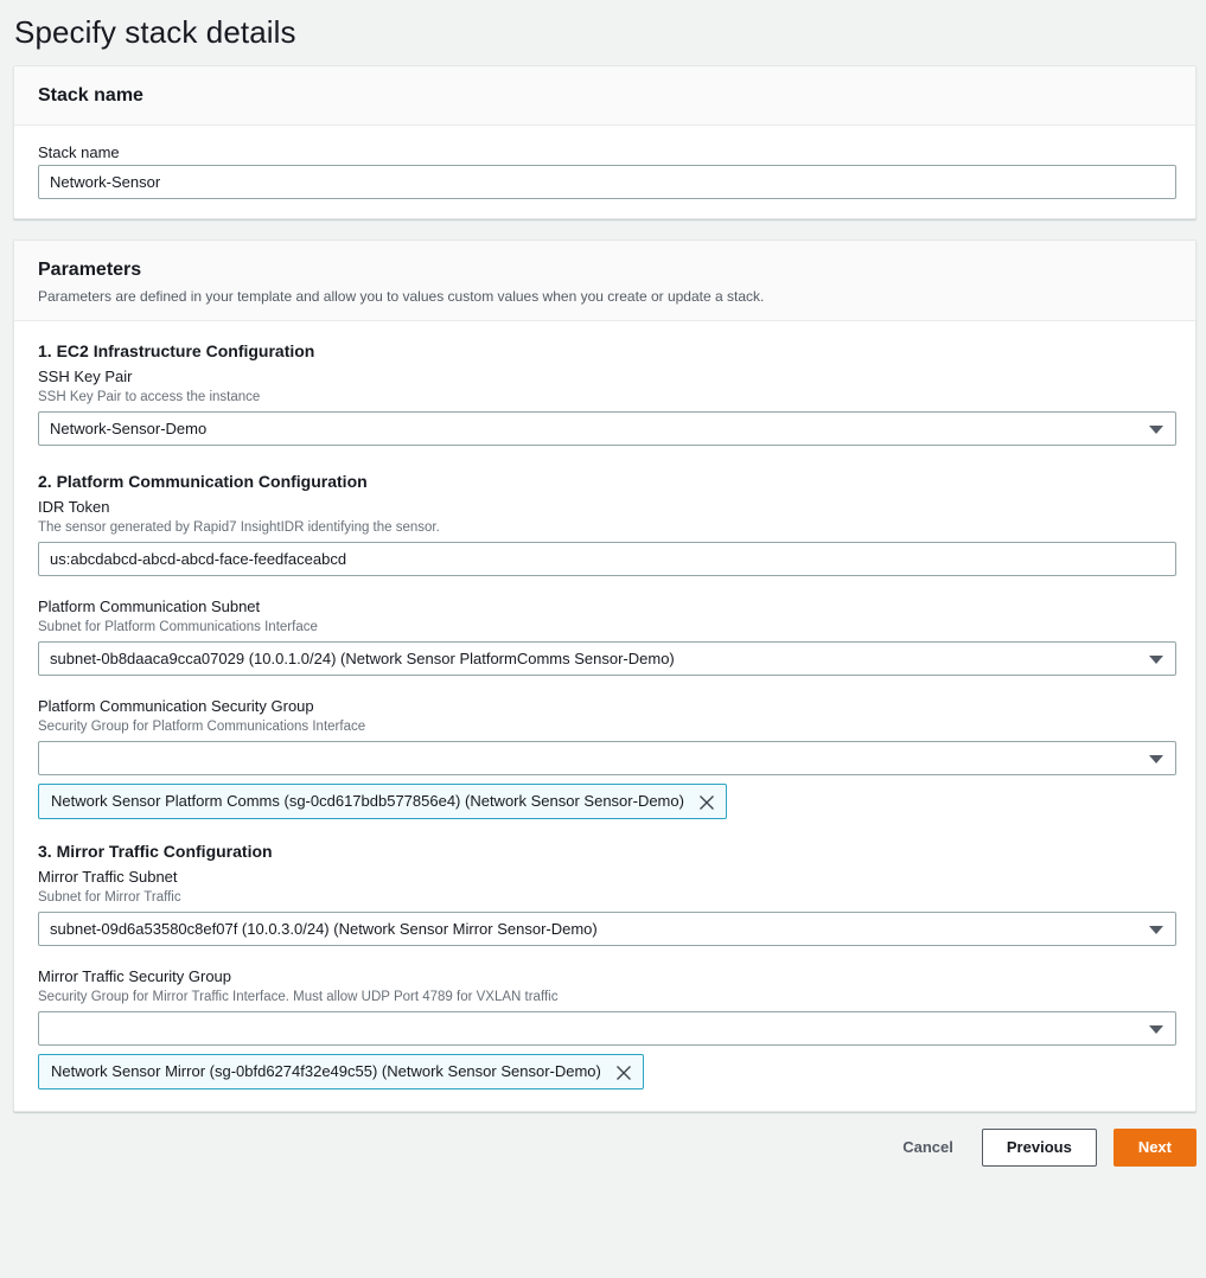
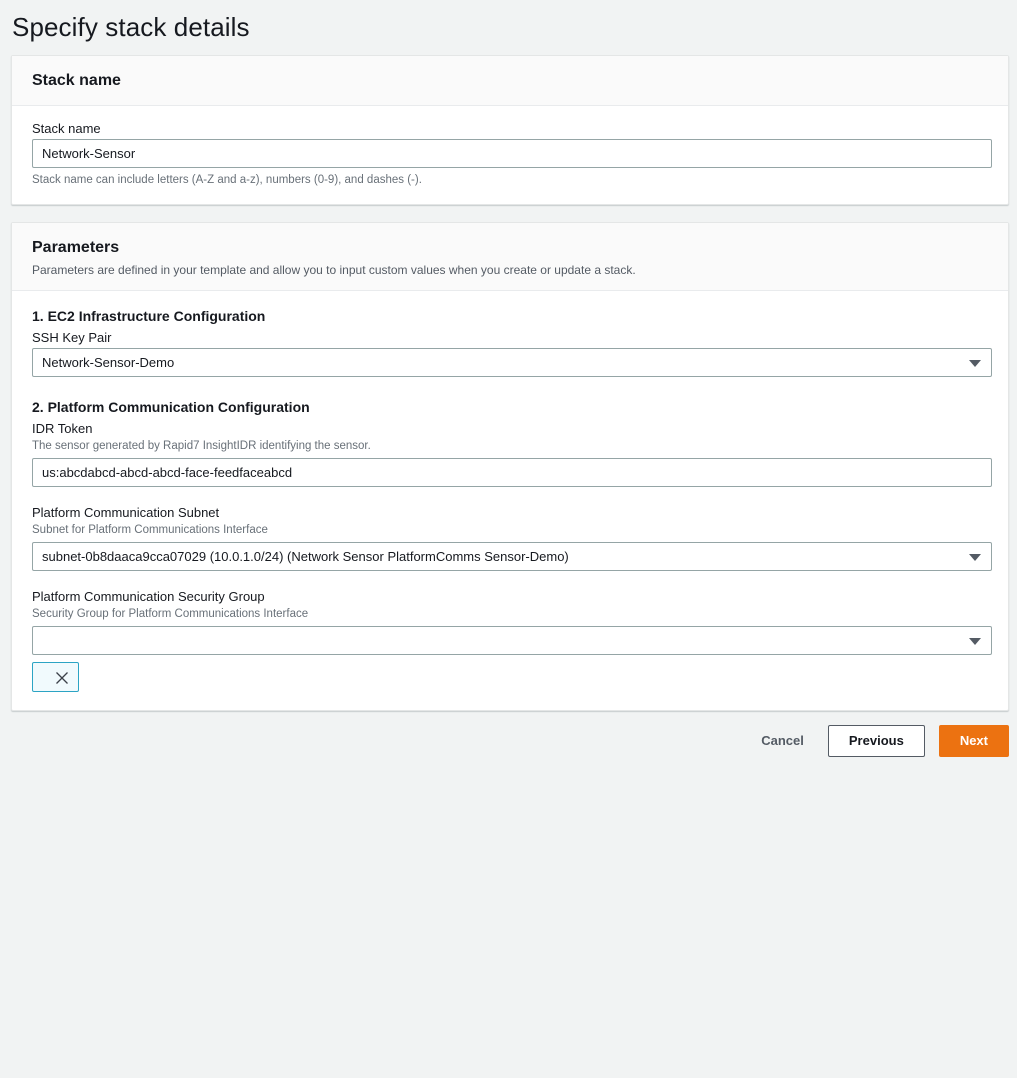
  Specify stack details
  Stack name
  Stack name
  Network-Sensor
+ Stack name can include letters (A-Z and a-z), numbers (0-9), and dashes (-).
  Parameters
- Parameters are defined in your template and allow you to values custom values when you create or update a stack.
+ Parameters are defined in your template and allow you to input custom values when you create or update a stack.
  1. EC2 Infrastructure Configuration
  SSH Key Pair
- SSH Key Pair to access the instance
  Network-Sensor-Demo
  2. Platform Communication Configuration
  IDR Token
  The sensor generated by Rapid7 InsightIDR identifying the sensor.
  us:abcdabcd-abcd-abcd-face-feedfaceabcd
  Platform Communication Subnet
  Subnet for Platform Communications Interface
  subnet-0b8daaca9cca07029 (10.0.1.0/24) (Network Sensor PlatformComms Sensor-Demo)
  Platform Communication Security Group
  Security Group for Platform Communications Interface
- Network Sensor Platform Comms (sg-0cd617bdb577856e4) (Network Sensor Sensor-Demo)
- 3. Mirror Traffic Configuration
- Mirror Traffic Subnet
- Subnet for Mirror Traffic
- subnet-09d6a53580c8ef07f (10.0.3.0/24) (Network Sensor Mirror Sensor-Demo)
- Mirror Traffic Security Group
- Security Group for Mirror Traffic Interface. Must allow UDP Port 4789 for VXLAN traffic
- Network Sensor Mirror (sg-0bfd6274f32e49c55) (Network Sensor Sensor-Demo)
  Cancel
  Previous
  Next
